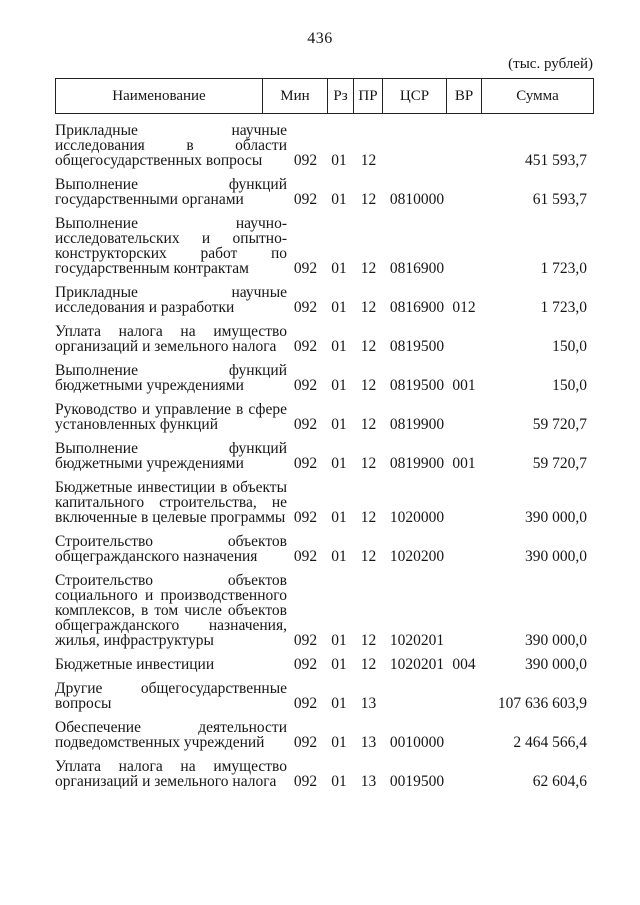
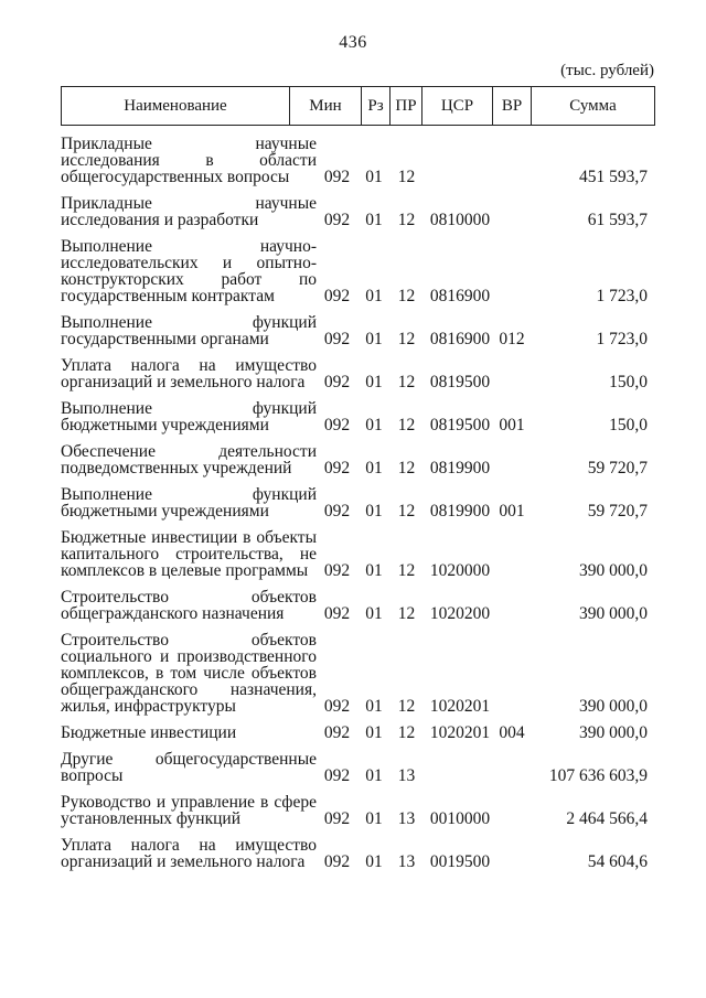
  436
  (тыс. рублей)
  Наименование	Мин	Рз	ПР	ЦСР	ВР	Сумма
  Прикладные научные исследования в области общегосударственных вопросы	092	01	12			451 593,7
- Выполнение функций государственными органами	092	01	12	0810000		61 593,7
+ Прикладные научные исследования и разработки	092	01	12	0810000		61 593,7
  Выполнение научно-исследовательских и опытно-конструкторских работ по государственным контрактам	092	01	12	0816900		1 723,0
- Прикладные научные исследования и разработки	092	01	12	0816900	012	1 723,0
+ Выполнение функций государственными органами	092	01	12	0816900	012	1 723,0
  Уплата налога на имущество организаций и земельного налога	092	01	12	0819500		150,0
  Выполнение функций бюджетными учреждениями	092	01	12	0819500	001	150,0
- Руководство и управление в сфере установленных функций	092	01	12	0819900		59 720,7
+ Обеспечение деятельности подведомственных учреждений	092	01	12	0819900		59 720,7
  Выполнение функций бюджетными учреждениями	092	01	12	0819900	001	59 720,7
- Бюджетные инвестиции в объекты капитального строительства, не включенные в целевые программы	092	01	12	1020000		390 000,0
+ Бюджетные инвестиции в объекты капитального строительства, не комплексов в целевые программы	092	01	12	1020000		390 000,0
  Строительство объектов общегражданского назначения	092	01	12	1020200		390 000,0
  Строительство объектов социального и производственного комплексов, в том числе объектов общегражданского назначения, жилья, инфраструктуры	092	01	12	1020201		390 000,0
  Бюджетные инвестиции	092	01	12	1020201	004	390 000,0
  Другие общегосударственные вопросы	092	01	13			107 636 603,9
- Обеспечение деятельности подведомственных учреждений	092	01	13	0010000		2 464 566,4
+ Руководство и управление в сфере установленных функций	092	01	13	0010000		2 464 566,4
- Уплата налога на имущество организаций и земельного налога	092	01	13	0019500		62 604,6
+ Уплата налога на имущество организаций и земельного налога	092	01	13	0019500		54 604,6
